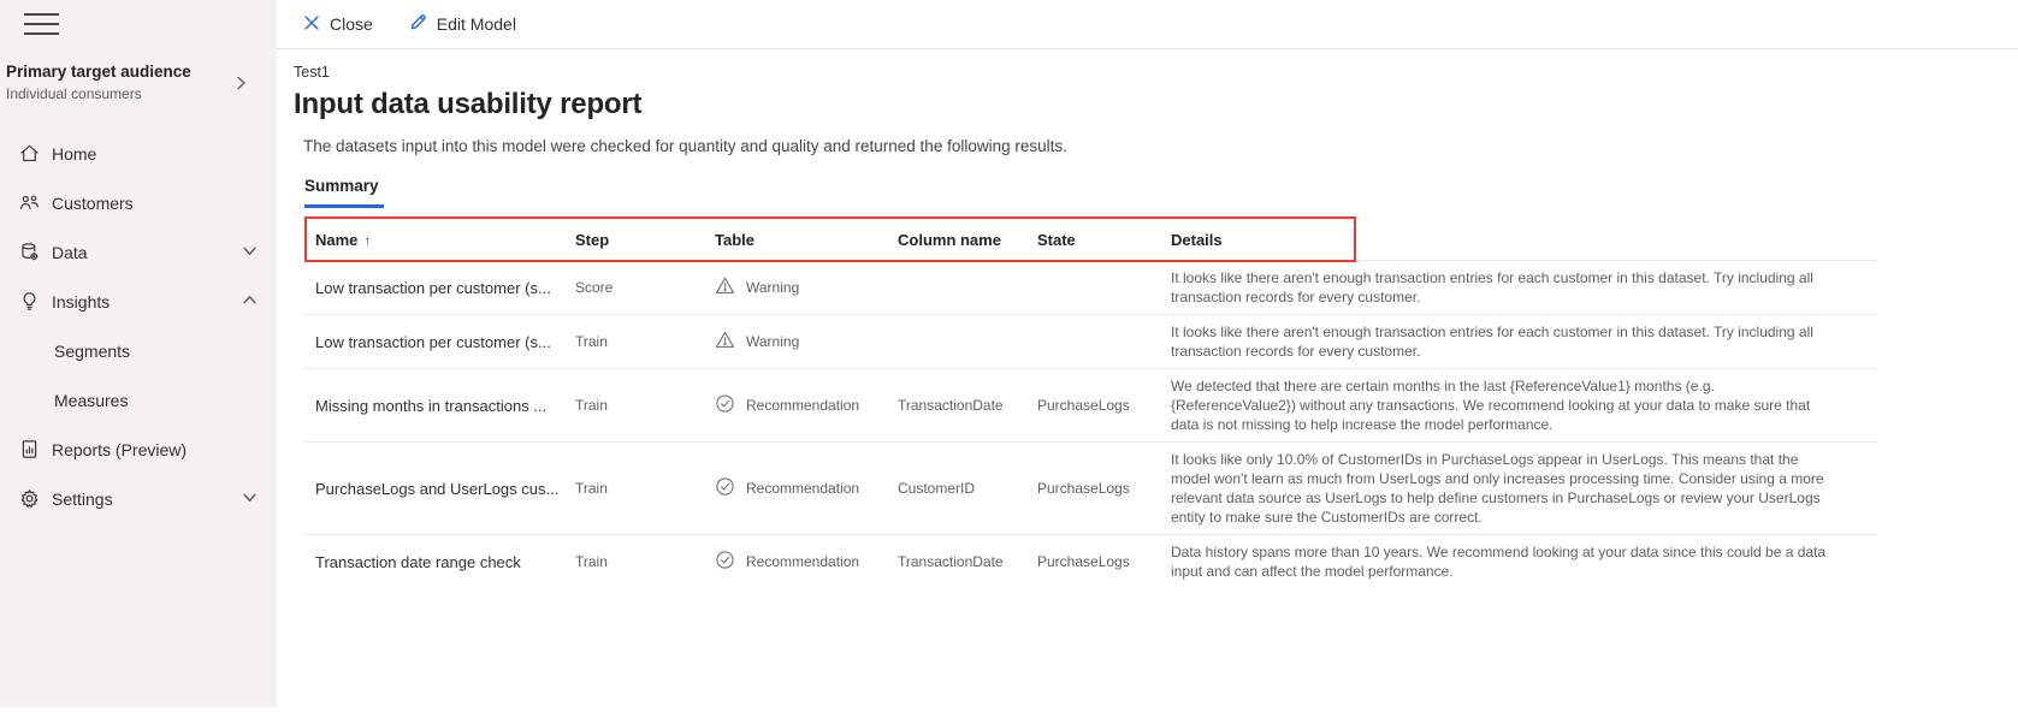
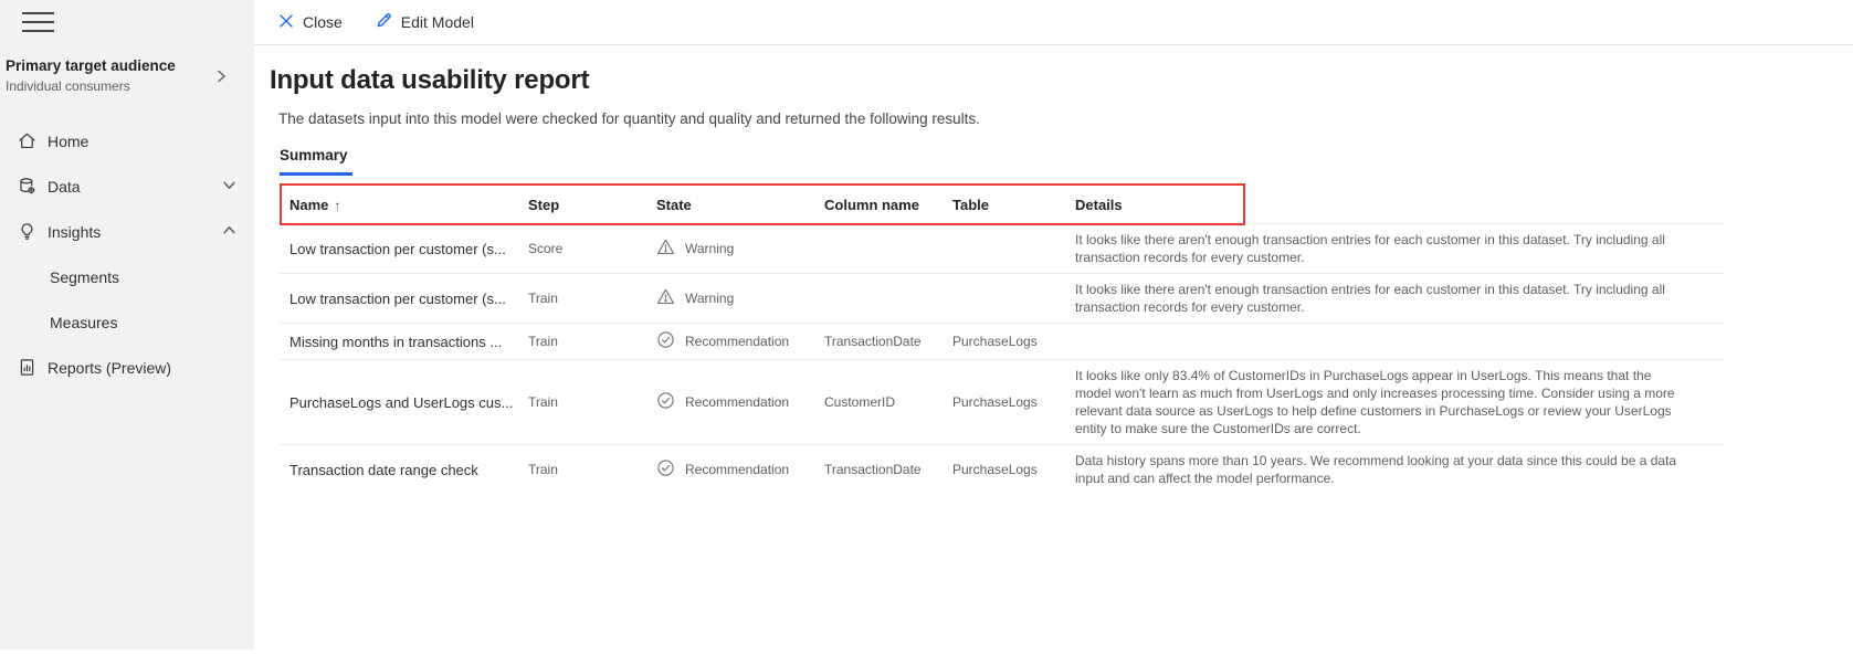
  Primary target audience
  Individual consumers
  Home
- Customers
  Data
  Insights
  Segments
  Measures
  Reports (Preview)
- Settings
  Close
  Edit Model
- Test1
  Input data usability report
  The datasets input into this model were checked for quantity and quality and returned the following results.
  Summary
  Name ↑
  Step
- Table
+ State
  Column name
- State
+ Table
  Details
  Low transaction per customer (s...
  Score
  Warning
  It looks like there aren't enough transaction entries for each customer in this dataset. Try including all transaction records for every customer.
  Low transaction per customer (s...
  Train
  Warning
  It looks like there aren't enough transaction entries for each customer in this dataset. Try including all transaction records for every customer.
  Missing months in transactions ...
  Train
  Recommendation
  TransactionDate
  PurchaseLogs
- We detected that there are certain months in the last {ReferenceValue1} months (e.g. {ReferenceValue2}) without any transactions. We recommend looking at your data to make sure that data is not missing to help increase the model performance.
  PurchaseLogs and UserLogs cus...
  Train
  Recommendation
  CustomerID
  PurchaseLogs
- It looks like only 10.0% of CustomerIDs in PurchaseLogs appear in UserLogs. This means that the model won't learn as much from UserLogs and only increases processing time. Consider using a more relevant data source as UserLogs to help define customers in PurchaseLogs or review your UserLogs entity to make sure the CustomerIDs are correct.
+ It looks like only 83.4% of CustomerIDs in PurchaseLogs appear in UserLogs. This means that the model won't learn as much from UserLogs and only increases processing time. Consider using a more relevant data source as UserLogs to help define customers in PurchaseLogs or review your UserLogs entity to make sure the CustomerIDs are correct.
  Transaction date range check
  Train
  Recommendation
  TransactionDate
  PurchaseLogs
  Data history spans more than 10 years. We recommend looking at your data since this could be a data input and can affect the model performance.
